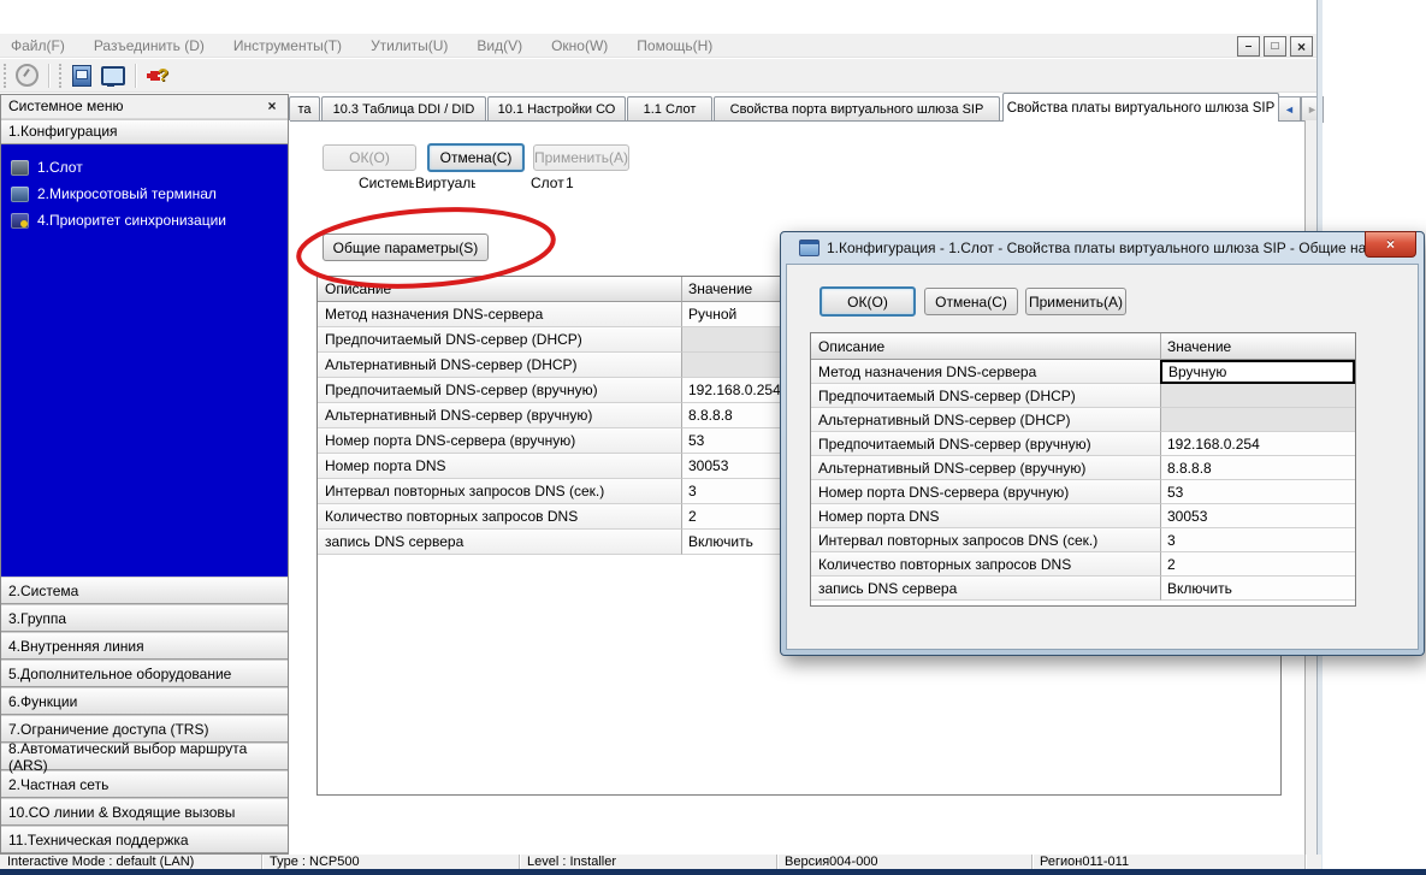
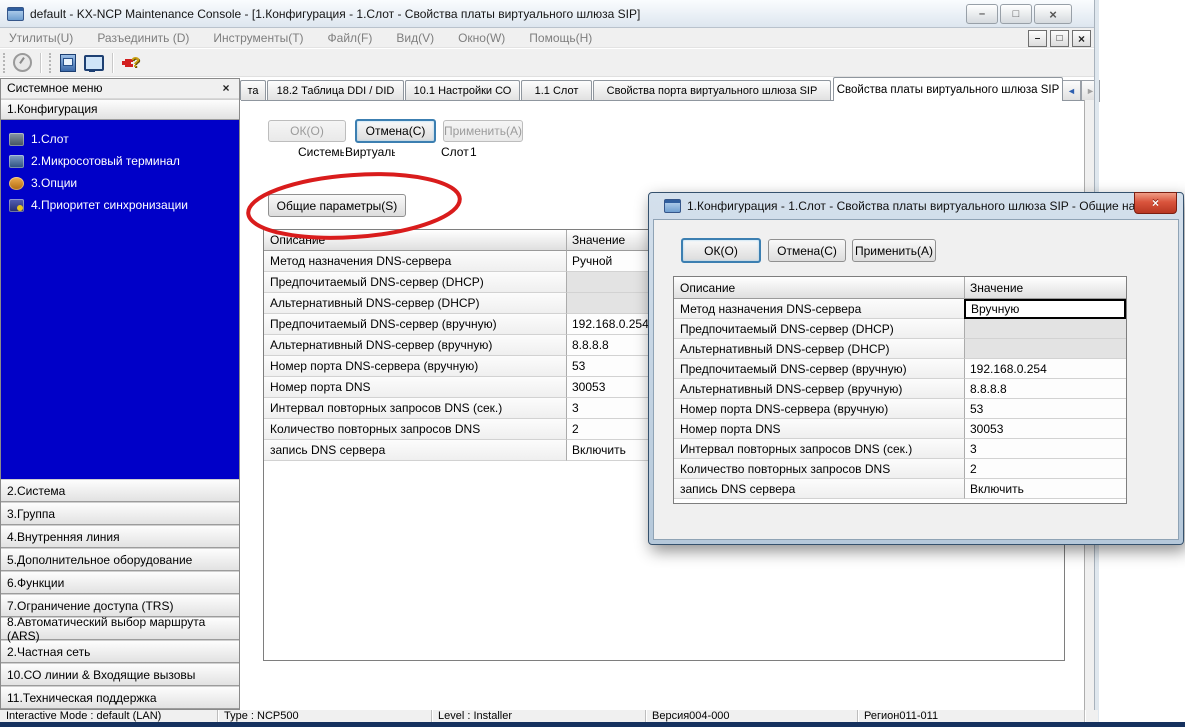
+ default - KX-NCP Maintenance Console - [1.Конфигурация - 1.Слот - Свойства платы виртуального шлюза SIP]
- Файл(F)
+ Утилиты(U)
  Разъединить (D)
  Инструменты(T)
- Утилиты(U)
+ Файл(F)
  Вид(V)
  Окно(W)
  Помощь(H)
  та
- 10.3 Таблица DDI / DID
+ 18.2 Таблица DDI / DID
  10.1 Настройки СО
  1.1 Слот
  Свойства порта виртуального шлюза SIP
  Свойства платы виртуального шлюза SIP
  Системное меню
  1.Конфигурация
  1.Слот
  2.Микросотовый терминал
+ 3.Опции
  4.Приоритет синхронизации
  2.Система
  3.Группа
  4.Внутренняя линия
  5.Дополнительное оборудование
  6.Функции
  7.Ограничение доступа (TRS)
  8.Автоматический выбор маршрута (ARS)
  2.Частная сеть
  10.СО линии & Входящие вызовы
  11.Техническая поддержка
  ОК(O)
  Отмена(C)
  Применить(A)
  Системы
  Виртуаль
  Слот
  1
  Общие параметры(S)
  Описание
  Значение
  Метод назначения DNS-сервера
  Ручной
  Предпочитаемый DNS-сервер (DHCP)
  Альтернативный DNS-сервер (DHCP)
  Предпочитаемый DNS-сервер (вручную)
  192.168.0.254
  Альтернативный DNS-сервер (вручную)
  8.8.8.8
  Номер порта DNS-сервера (вручную)
  53
  Номер порта DNS
  30053
  Интервал повторных запросов DNS (сек.)
  3
  Количество повторных запросов DNS
  2
  запись DNS сервера
  Включить
  Interactive Mode : default (LAN)
  Type : NCP500
  Level : Installer
  Версия004-000
  Регион011-011
  1.Конфигурация - 1.Слот - Свойства платы виртуального шлюза SIP - Общие на
  ОК(O)
  Отмена(C)
  Применить(A)
  Описание
  Значение
  Метод назначения DNS-сервера
  Вручную
  Предпочитаемый DNS-сервер (DHCP)
  Альтернативный DNS-сервер (DHCP)
  Предпочитаемый DNS-сервер (вручную)
  192.168.0.254
  Альтернативный DNS-сервер (вручную)
  8.8.8.8
  Номер порта DNS-сервера (вручную)
  53
  Номер порта DNS
  30053
  Интервал повторных запросов DNS (сек.)
  3
  Количество повторных запросов DNS
  2
  запись DNS сервера
  Включить
